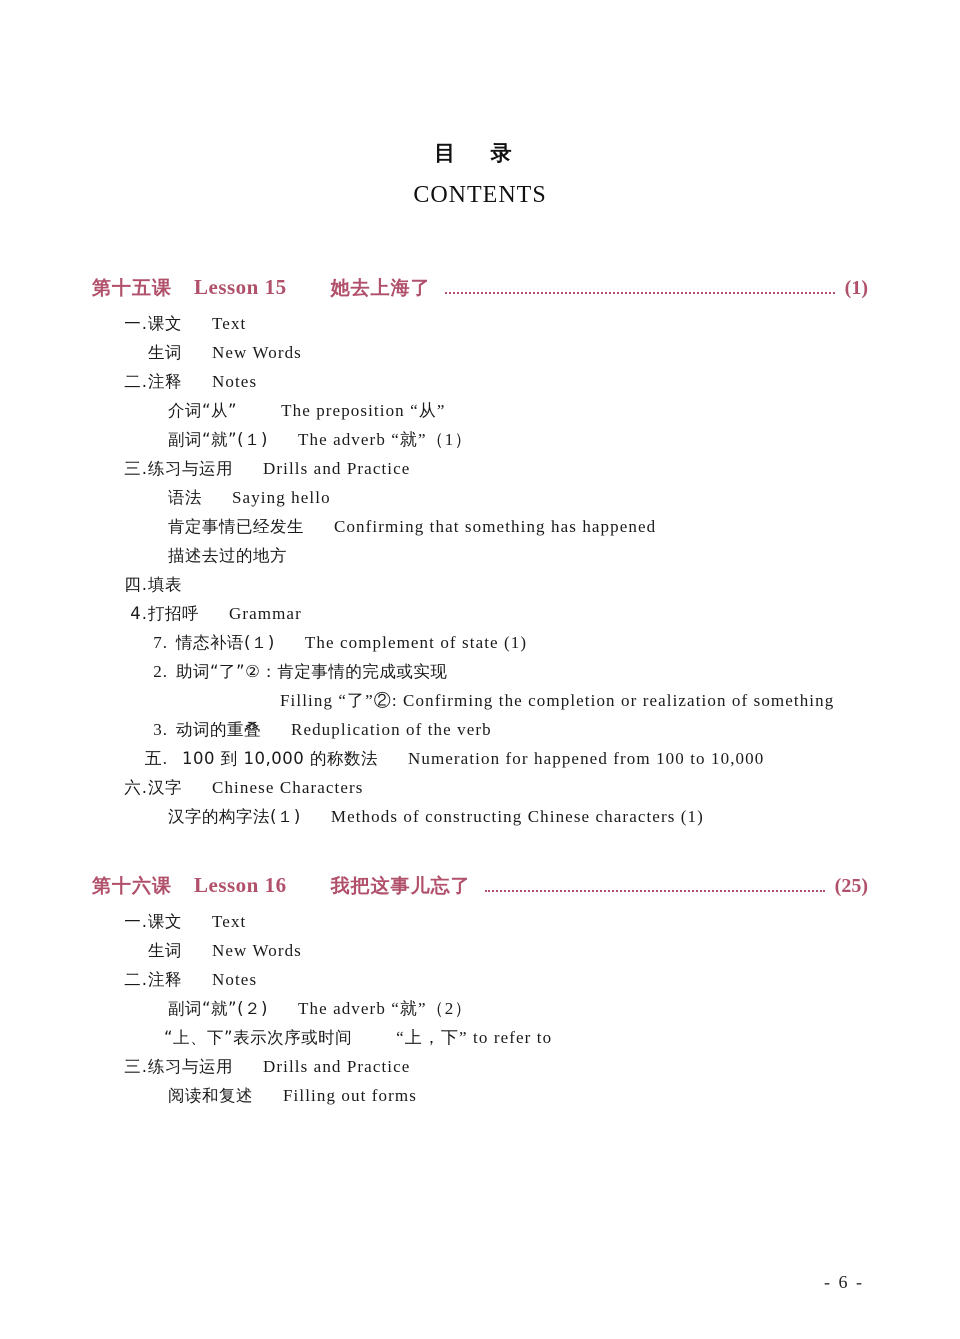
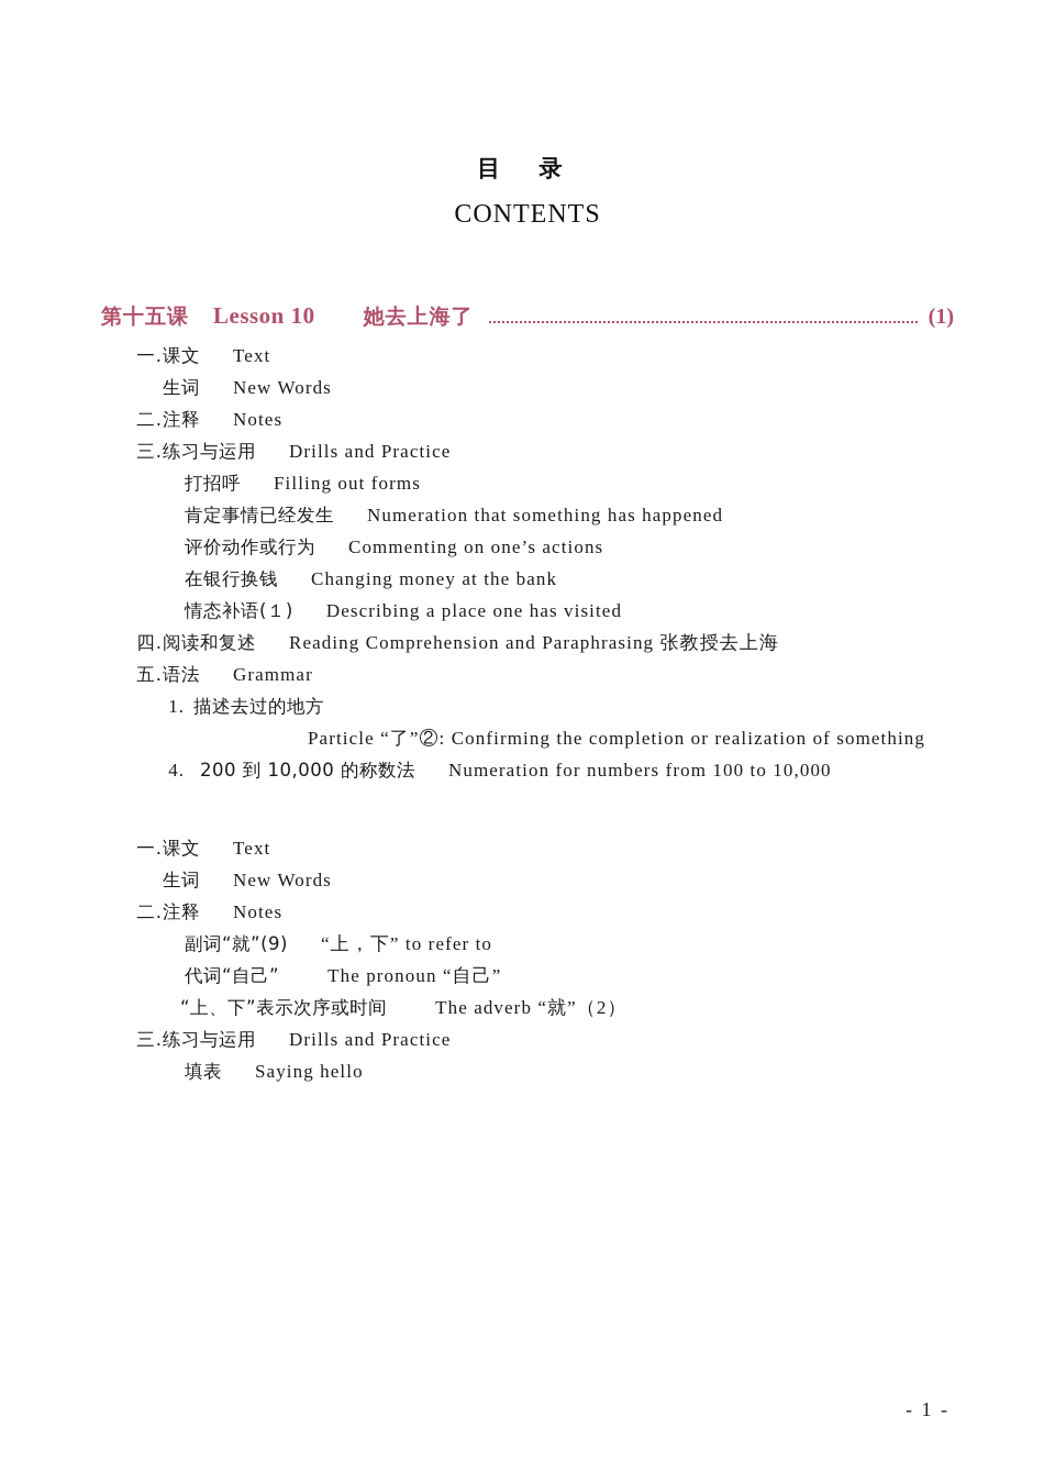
  目 录
  CONTENTS
  第十五课
- Lesson 15
+ Lesson 10
  她去上海了
  (1)
  一.
  课文
  Text
  生词
  New Words
  二.
  注释
  Notes
- 介词“从”
- The preposition “从”
- 副词“就”(１)
- The adverb “就”（1）
  三.
  练习与运用
  Drills and Practice
- 语法
+ 打招呼
- Saying hello
+ Filling out forms
  肯定事情已经发生
- Confirming that something has happened
+ Numeration that something has happened
+ 评价动作或行为
+ Commenting on one’s actions
+ 在银行换钱
+ Changing money at the bank
- 描述去过的地方
+ 情态补语(１)
+ Describing a place one has visited
  四.
- 填表
+ 阅读和复述
+ Reading Comprehension and Paraphrasing 张教授去上海
- 4.
+ 五.
- 打招呼
+ 语法
  Grammar
- 7.
+ 1.
- 情态补语(１)
+ 描述去过的地方
- The complement of state (1)
- 2.
- 助词“了”②：肯定事情的完成或实现
- Filling “了”②: Confirming the completion or realization of something
+ Particle “了”②: Confirming the completion or realization of something
- 3.
- 动词的重叠
- Reduplication of the verb
- 五.
+ 4.
- 100 到 10,000 的称数法
+ 200 到 10,000 的称数法
- Numeration for happened from 100 to 10,000
+ Numeration for numbers from 100 to 10,000
- 六.
- 汉字
- Chinese Characters
- 汉字的构字法(１)
- Methods of constructing Chinese characters (1)
- 第十六课
- Lesson 16
- 我把这事儿忘了
- (25)
  一.
  课文
  Text
  生词
  New Words
  二.
  注释
  Notes
- 副词“就”(２)
+ 副词“就”(9)
- The adverb “就”（2）
+ “上，下” to refer to
+ 代词“自己”
+ The pronoun “自己”
  “上、下”表示次序或时间
- “上，下” to refer to
+ The adverb “就”（2）
  三.
  练习与运用
  Drills and Practice
- 阅读和复述
+ 填表
- Filling out forms
+ Saying hello
- - 6 -
+ - 1 -
